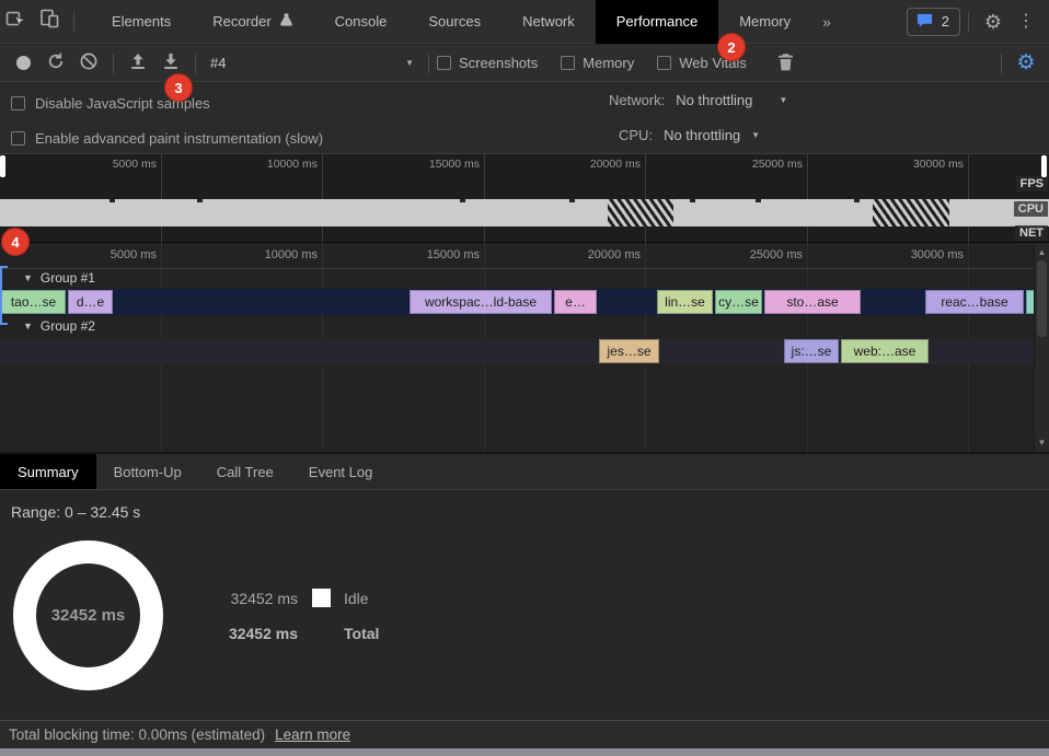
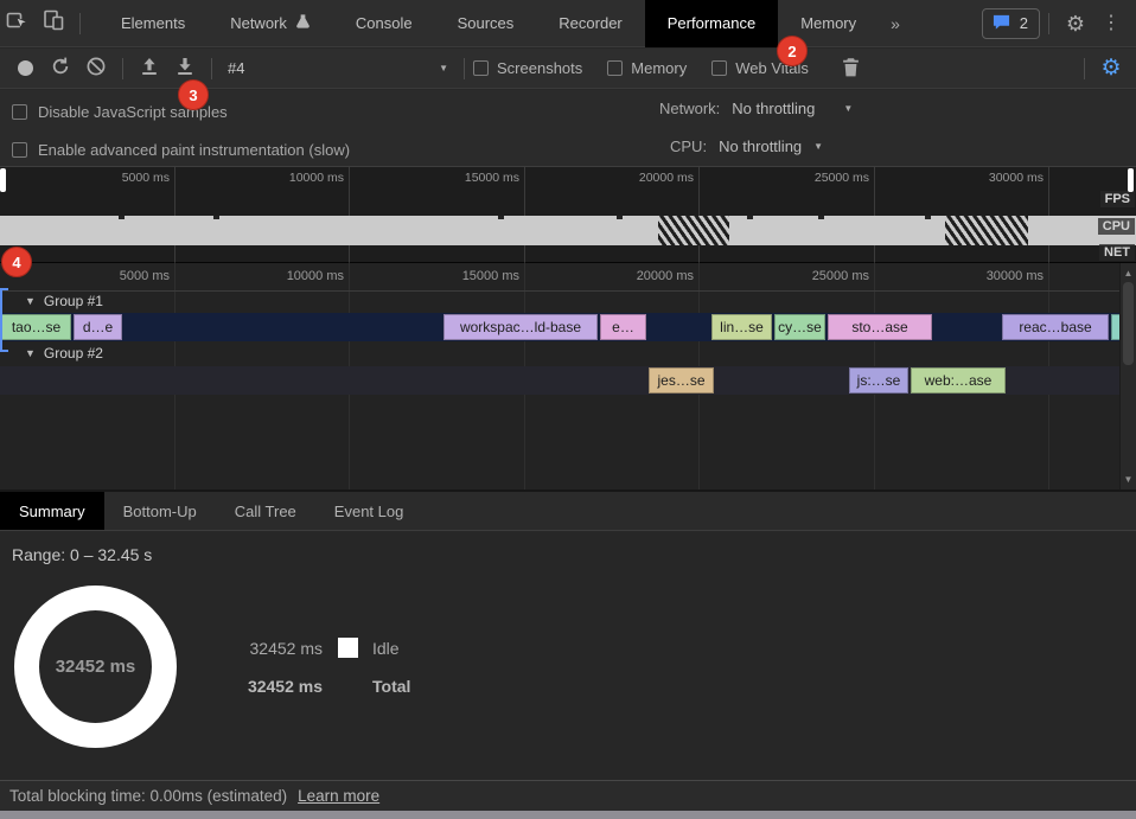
  Elements
- Recorder
+ Network
  Console
  Sources
- Network
+ Recorder
  Performance
  Memory
  »
  2
  ⚙
  ⋮
  #4
  ▼
  Screenshots
  Memory
  Web Vitals
  ⚙
  Disable JavaScript samples
  Enable advanced paint instrumentation (slow)
  Network:
  No throttling
  ▼
  CPU:
  No throttling
  ▼
  5000 ms
  10000 ms
  15000 ms
  20000 ms
  25000 ms
  30000 ms
  FPS
  CPU
  NET
  5000 ms
  10000 ms
  15000 ms
  20000 ms
  25000 ms
  30000 ms
  tao…se
  d…e
  workspac…ld-base
  e…
  lin…se
  cy…se
  sto…ase
  reac…base
  jes…se
  js:…se
  web:…ase
  ▼
  Group #1
  ▼
  Group #2
  ▲
  ▼
  Summary
  Bottom-Up
  Call Tree
  Event Log
  Range: 0 – 32.45 s
  32452 ms
  32452 ms
  Idle
  32452 ms
  Total
  Total blocking time: 0.00ms (estimated)
  Learn more
  2
  3
  4
